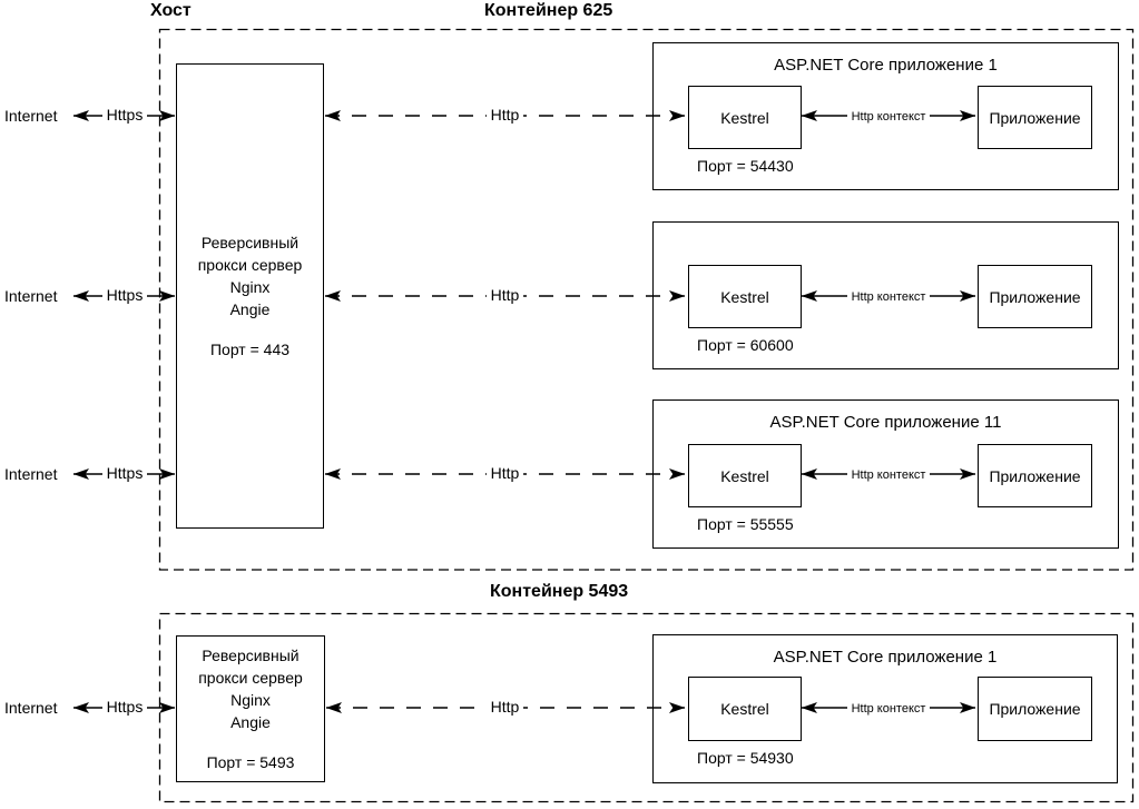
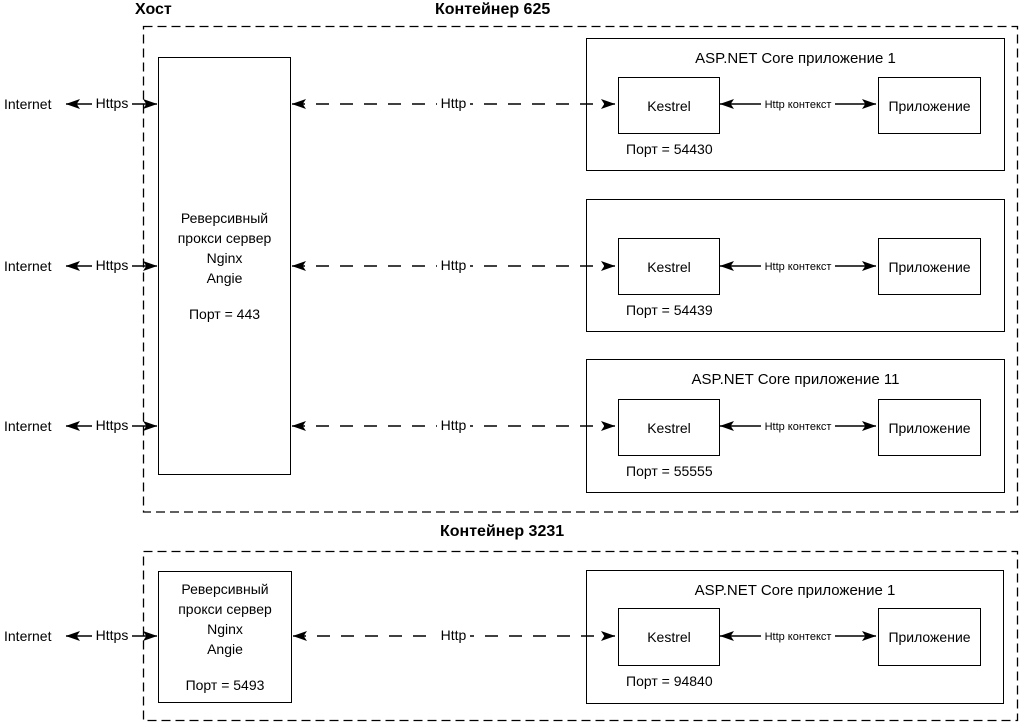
  Реверсивный
  прокси сервер
  Nginx
  Angie
  Порт = 443
  Реверсивный
  прокси сервер
  Nginx
  Angie
  Порт = 5493
  ASP.NET Core приложение 1
  Kestrel
  Порт = 54430
  Приложение
  Kestrel
- Порт = 60600
+ Порт = 54439
  Приложение
  ASP.NET Core приложение 11
  Kestrel
  Порт = 55555
  Приложение
  ASP.NET Core приложение 1
  Kestrel
- Порт = 54930
+ Порт = 94840
  Приложение
  Хост
  Контейнер 625
- Контейнер 5493
+ Контейнер 3231
  Internet
  Internet
  Internet
  Internet
  Https
  Https
  Https
  Https
  Http
  Http
  Http
  Http
  Http контекст
  Http контекст
  Http контекст
  Http контекст
